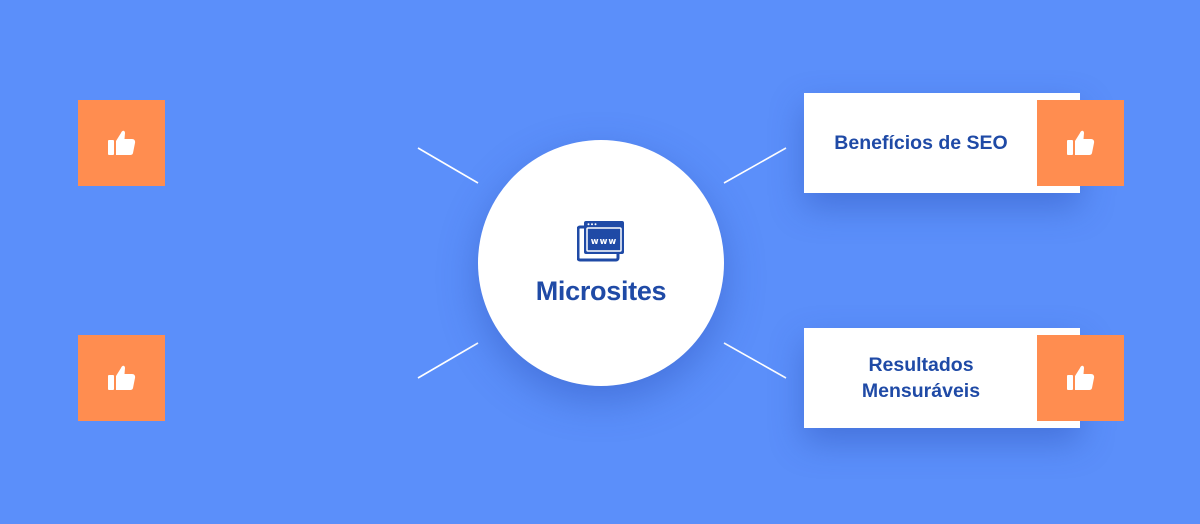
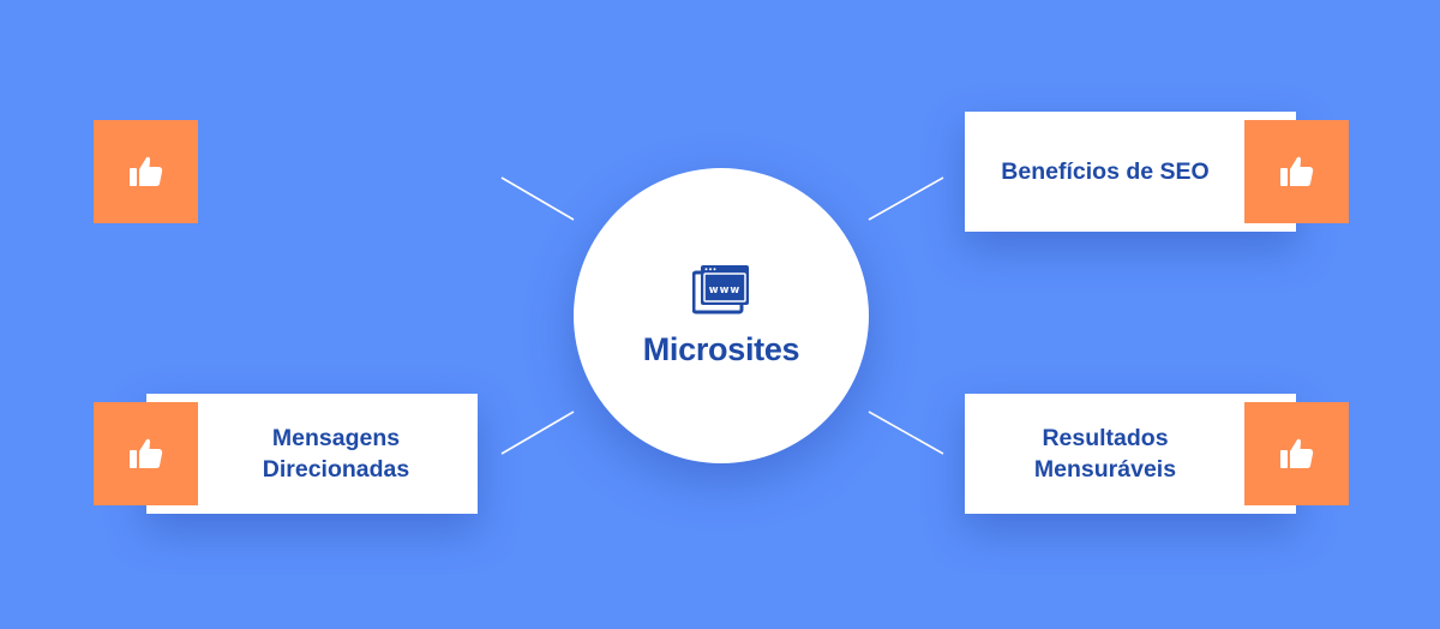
  Benefícios de SEO
+ Mensagens
+ Direcionadas
  Resultados
  Mensuráveis
  www
  Microsites
